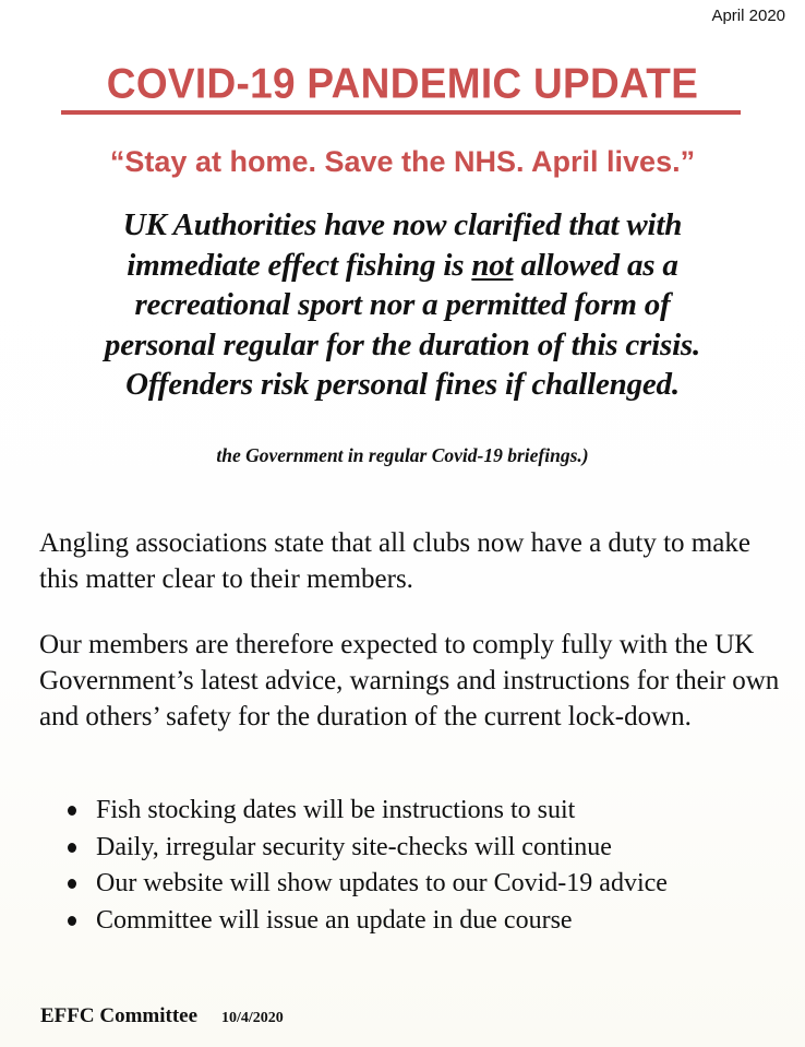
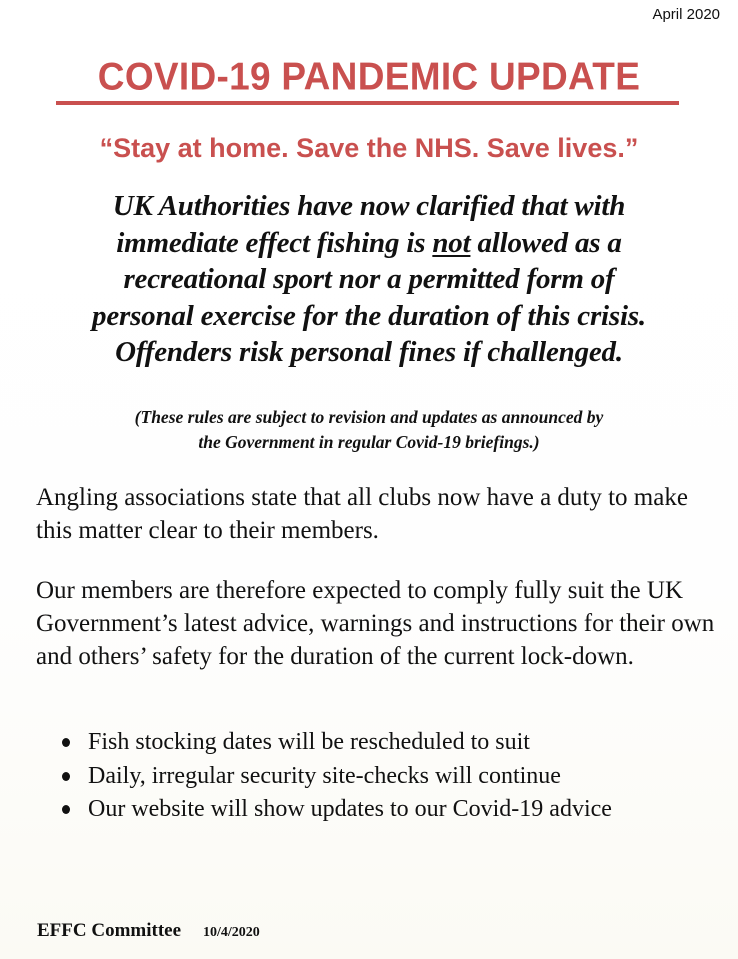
  April 2020
  COVID-19 PANDEMIC UPDATE
- “Stay at home. Save the NHS. April lives.”
+ “Stay at home. Save the NHS. Save lives.”
  UK Authorities have now clarified that with
  immediate effect fishing is not allowed as a
  recreational sport nor a permitted form of
- personal regular for the duration of this crisis.
+ personal exercise for the duration of this crisis.
  Offenders risk personal fines if challenged.
+ (These rules are subject to revision and updates as announced by
  the Government in regular Covid-19 briefings.)
  Angling associations state that all clubs now have a duty to make this matter clear to their members.
- Our members are therefore expected to comply fully with the UK Government’s latest advice, warnings and instructions for their own and others’ safety for the duration of the current lock-down.
+ Our members are therefore expected to comply fully suit the UK Government’s latest advice, warnings and instructions for their own and others’ safety for the duration of the current lock-down.
- Fish stocking dates will be instructions to suit
+ Fish stocking dates will be rescheduled to suit
  Daily, irregular security site-checks will continue
  Our website will show updates to our Covid-19 advice
- Committee will issue an update in due course
  EFFC Committee 10/4/2020
